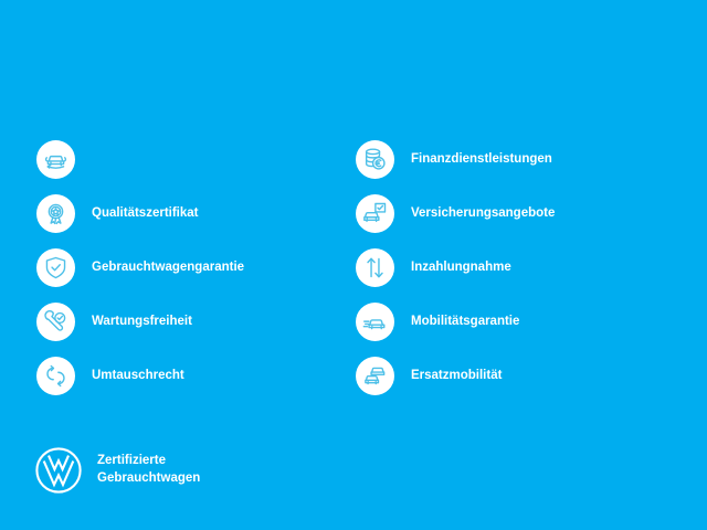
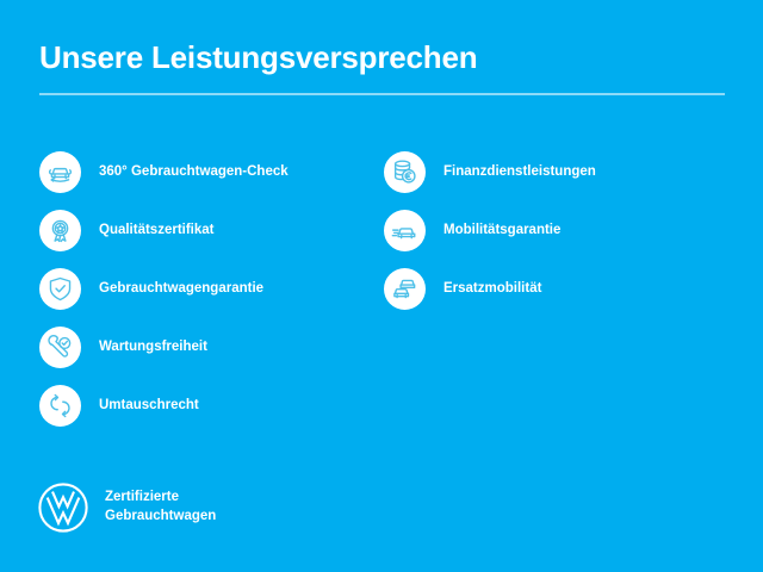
+ Unsere Leistungsversprechen
+ 360° Gebrauchtwagen-Check
  Qualitätszertifikat
  Gebrauchtwagengarantie
  Wartungsfreiheit
  Umtauschrecht
  Finanzdienstleistungen
- Versicherungsangebote
- Inzahlungnahme
  Mobilitätsgarantie
  Ersatzmobilität
  Zertifizierte
  Gebrauchtwagen
